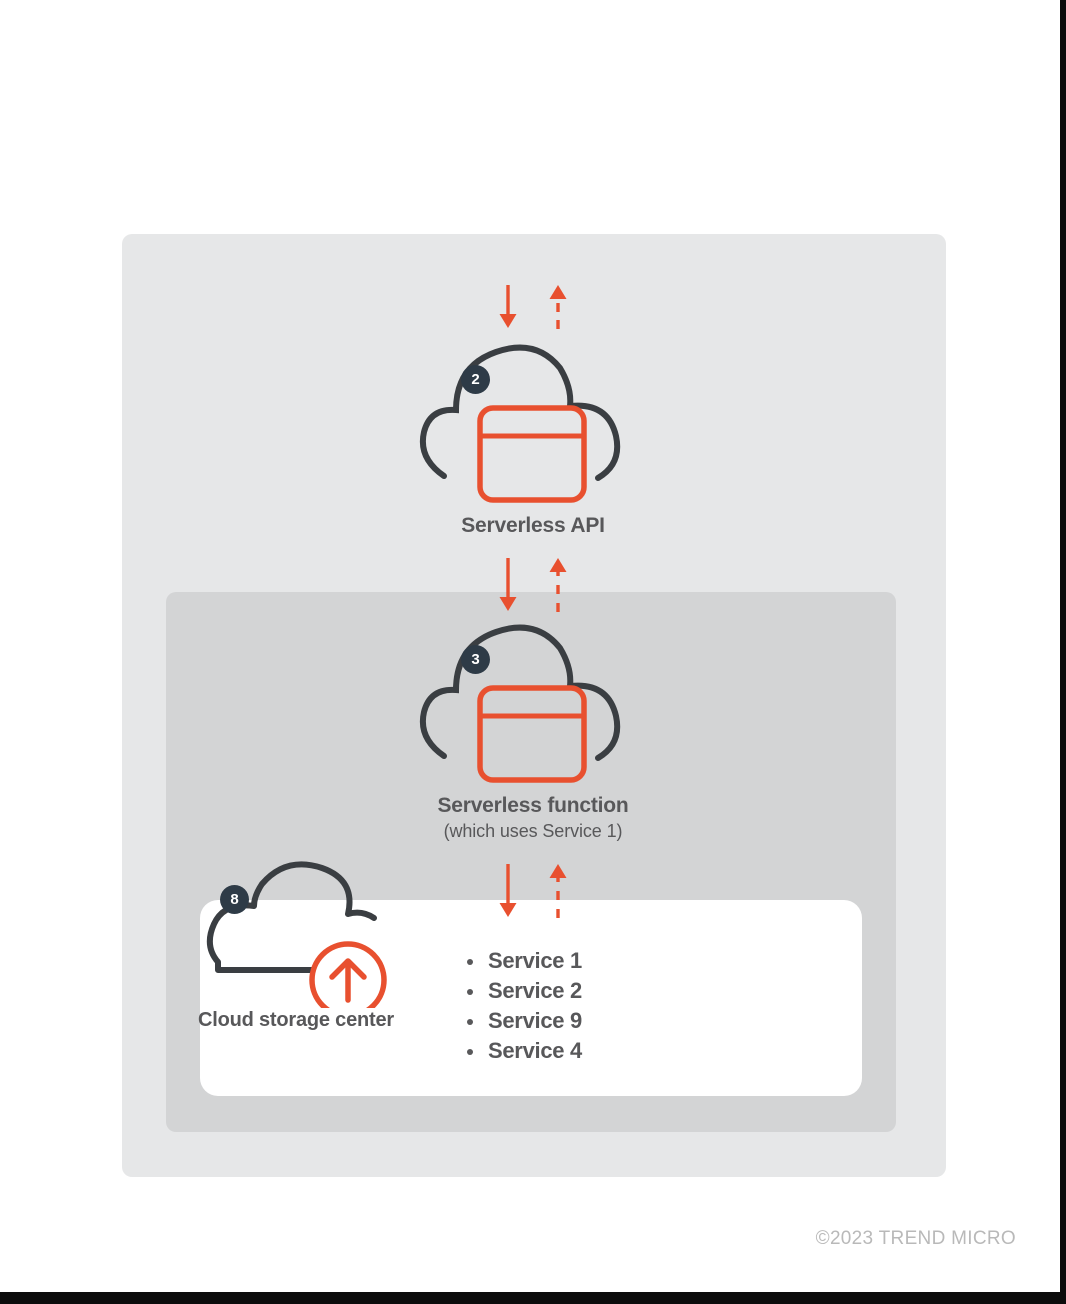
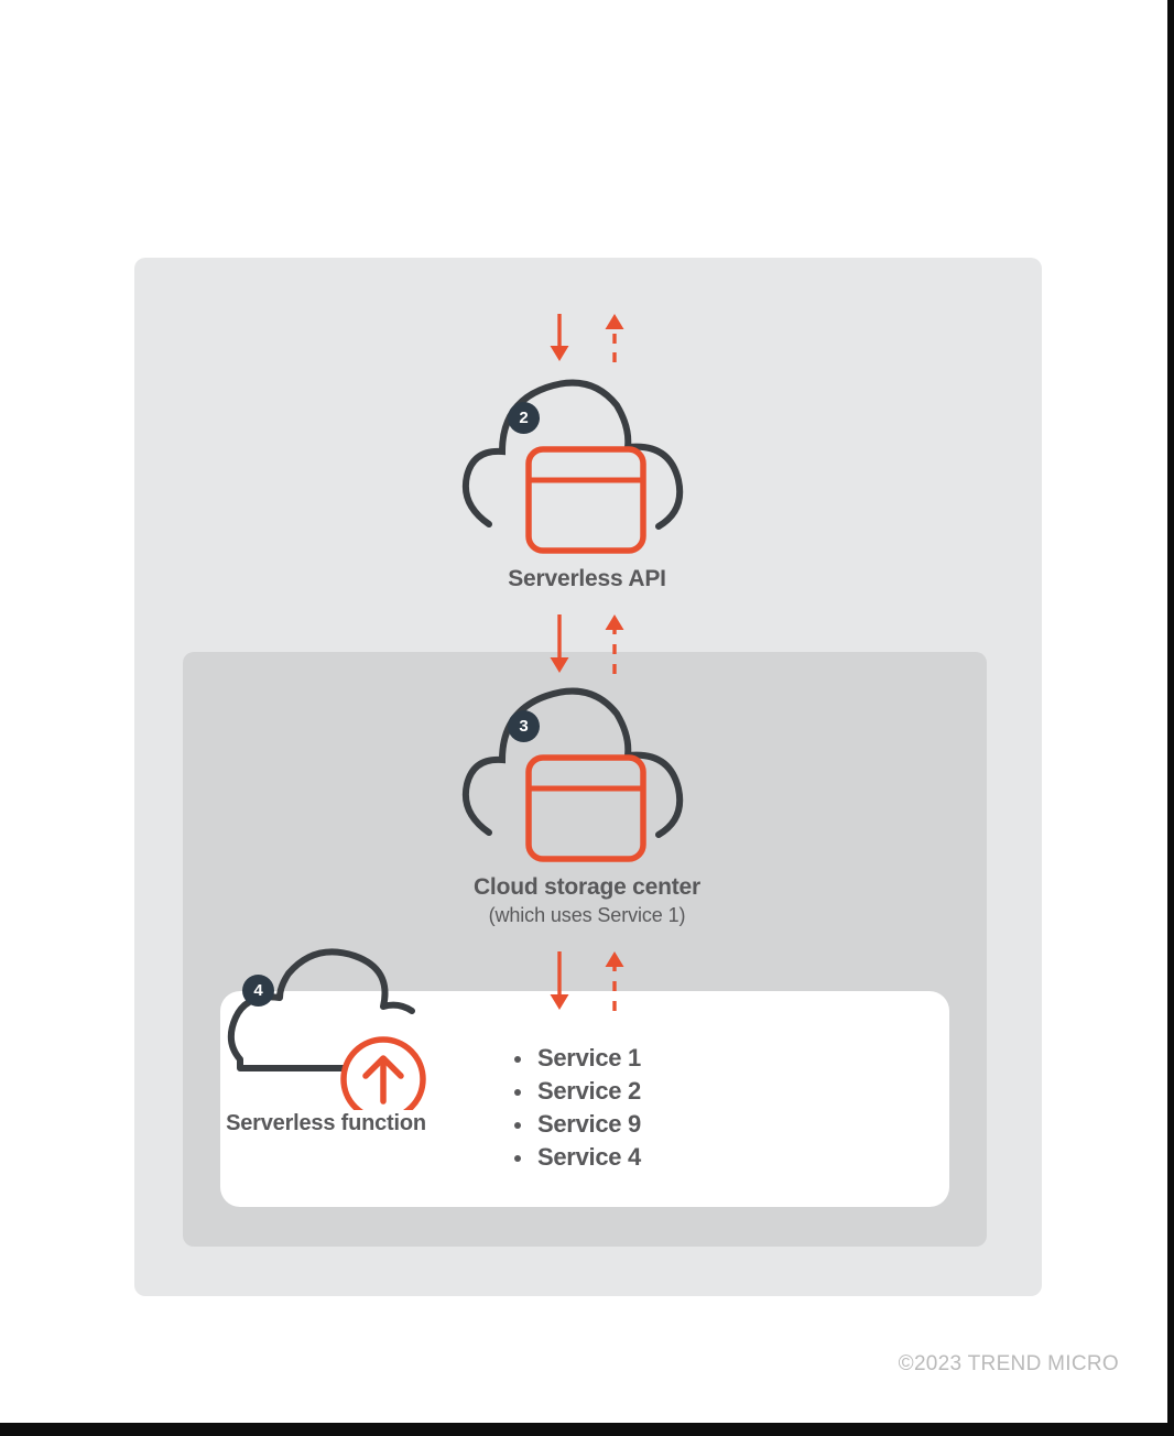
  2
  Serverless API
  3
- Serverless function
+ Cloud storage center
  (which uses Service 1)
- 8
+ 4
- Cloud storage center
+ Serverless function
  Service 1
  Service 2
  Service 9
  Service 4
  ©2023 TREND MICRO
